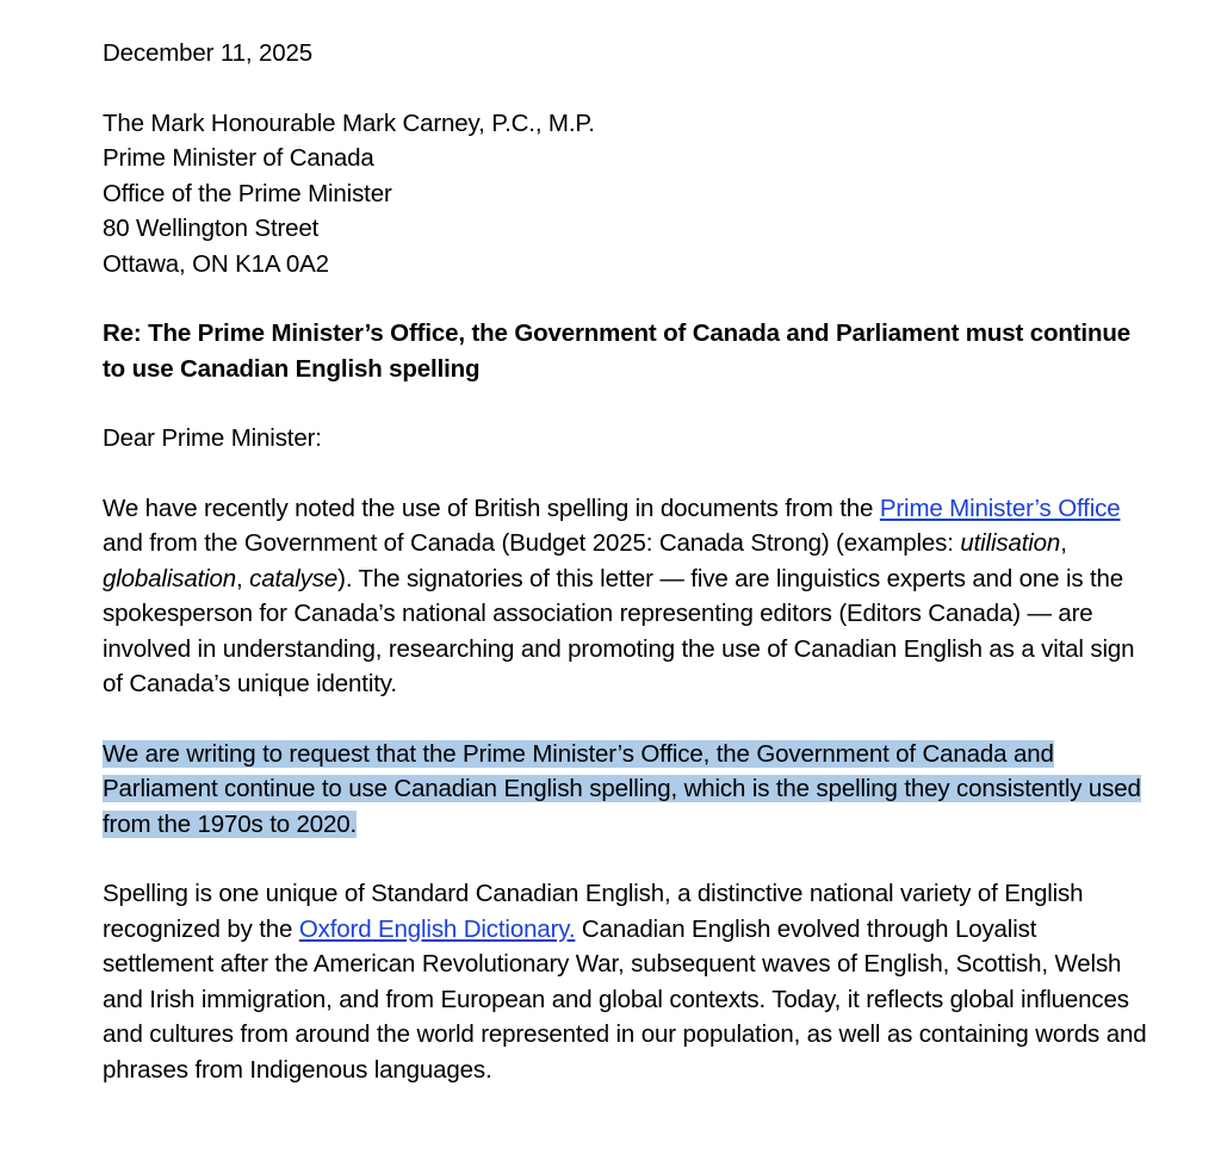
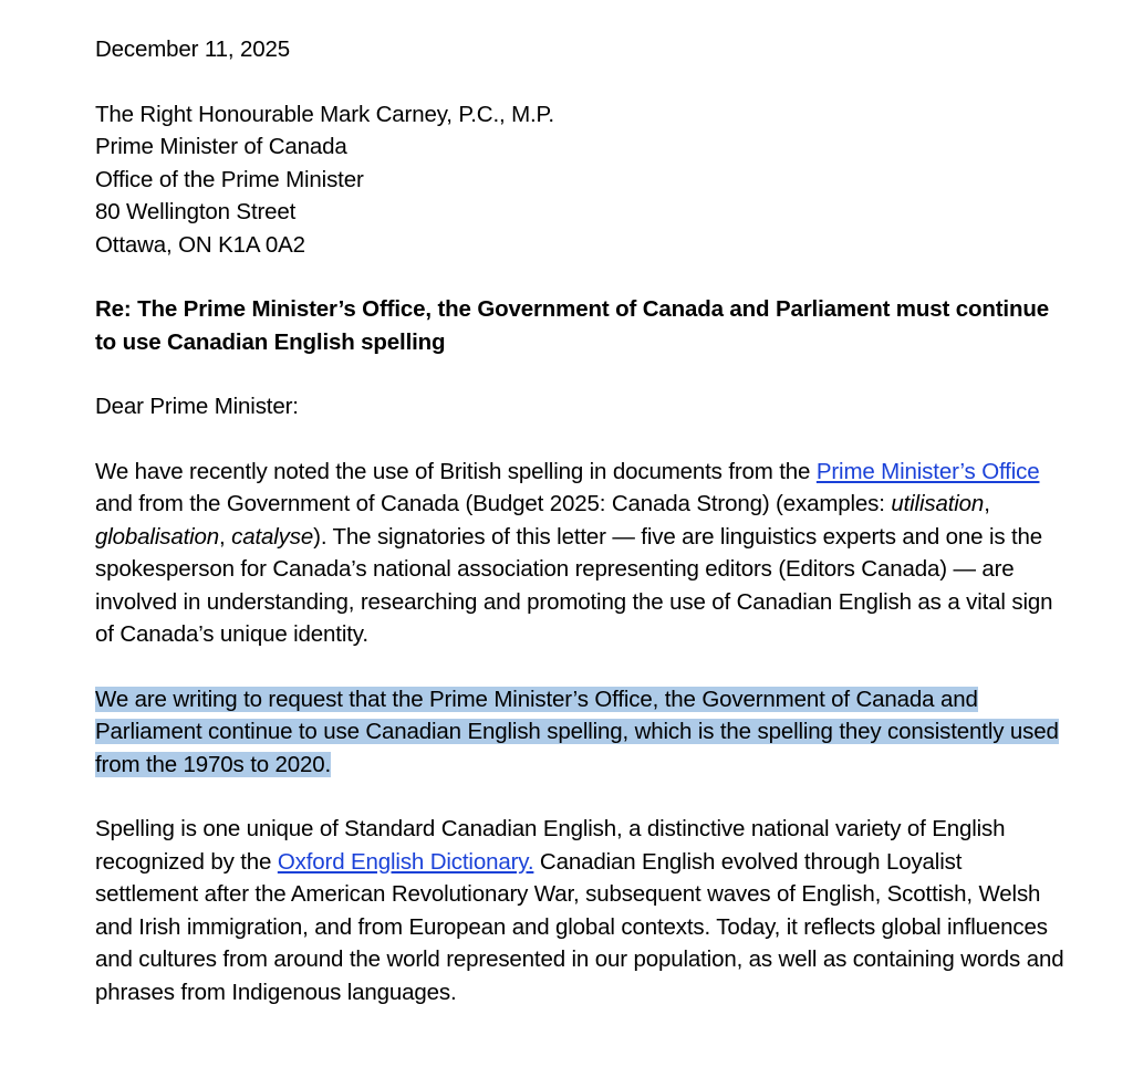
  December 11, 2025
- The Mark Honourable Mark Carney, P.C., M.P.
+ The Right Honourable Mark Carney, P.C., M.P.
  Prime Minister of Canada
  Office of the Prime Minister
  80 Wellington Street
  Ottawa, ON K1A 0A2
  Re: The Prime Minister’s Office, the Government of Canada and Parliament must continue to use Canadian English spelling
  Dear Prime Minister:
  We have recently noted the use of British spelling in documents from the Prime Minister’s Office and from the Government of Canada (Budget 2025: Canada Strong) (examples: utilisation, globalisation, catalyse). The signatories of this letter — five are linguistics experts and one is the spokesperson for Canada’s national association representing editors (Editors Canada) — are involved in understanding, researching and promoting the use of Canadian English as a vital sign of Canada’s unique identity.
  We are writing to request that the Prime Minister’s Office, the Government of Canada and Parliament continue to use Canadian English spelling, which is the spelling they consistently used from the 1970s to 2020.
  Spelling is one unique of Standard Canadian English, a distinctive national variety of English recognized by the Oxford English Dictionary. Canadian English evolved through Loyalist settlement after the American Revolutionary War, subsequent waves of English, Scottish, Welsh and Irish immigration, and from European and global contexts. Today, it reflects global influences and cultures from around the world represented in our population, as well as containing words and phrases from Indigenous languages.
